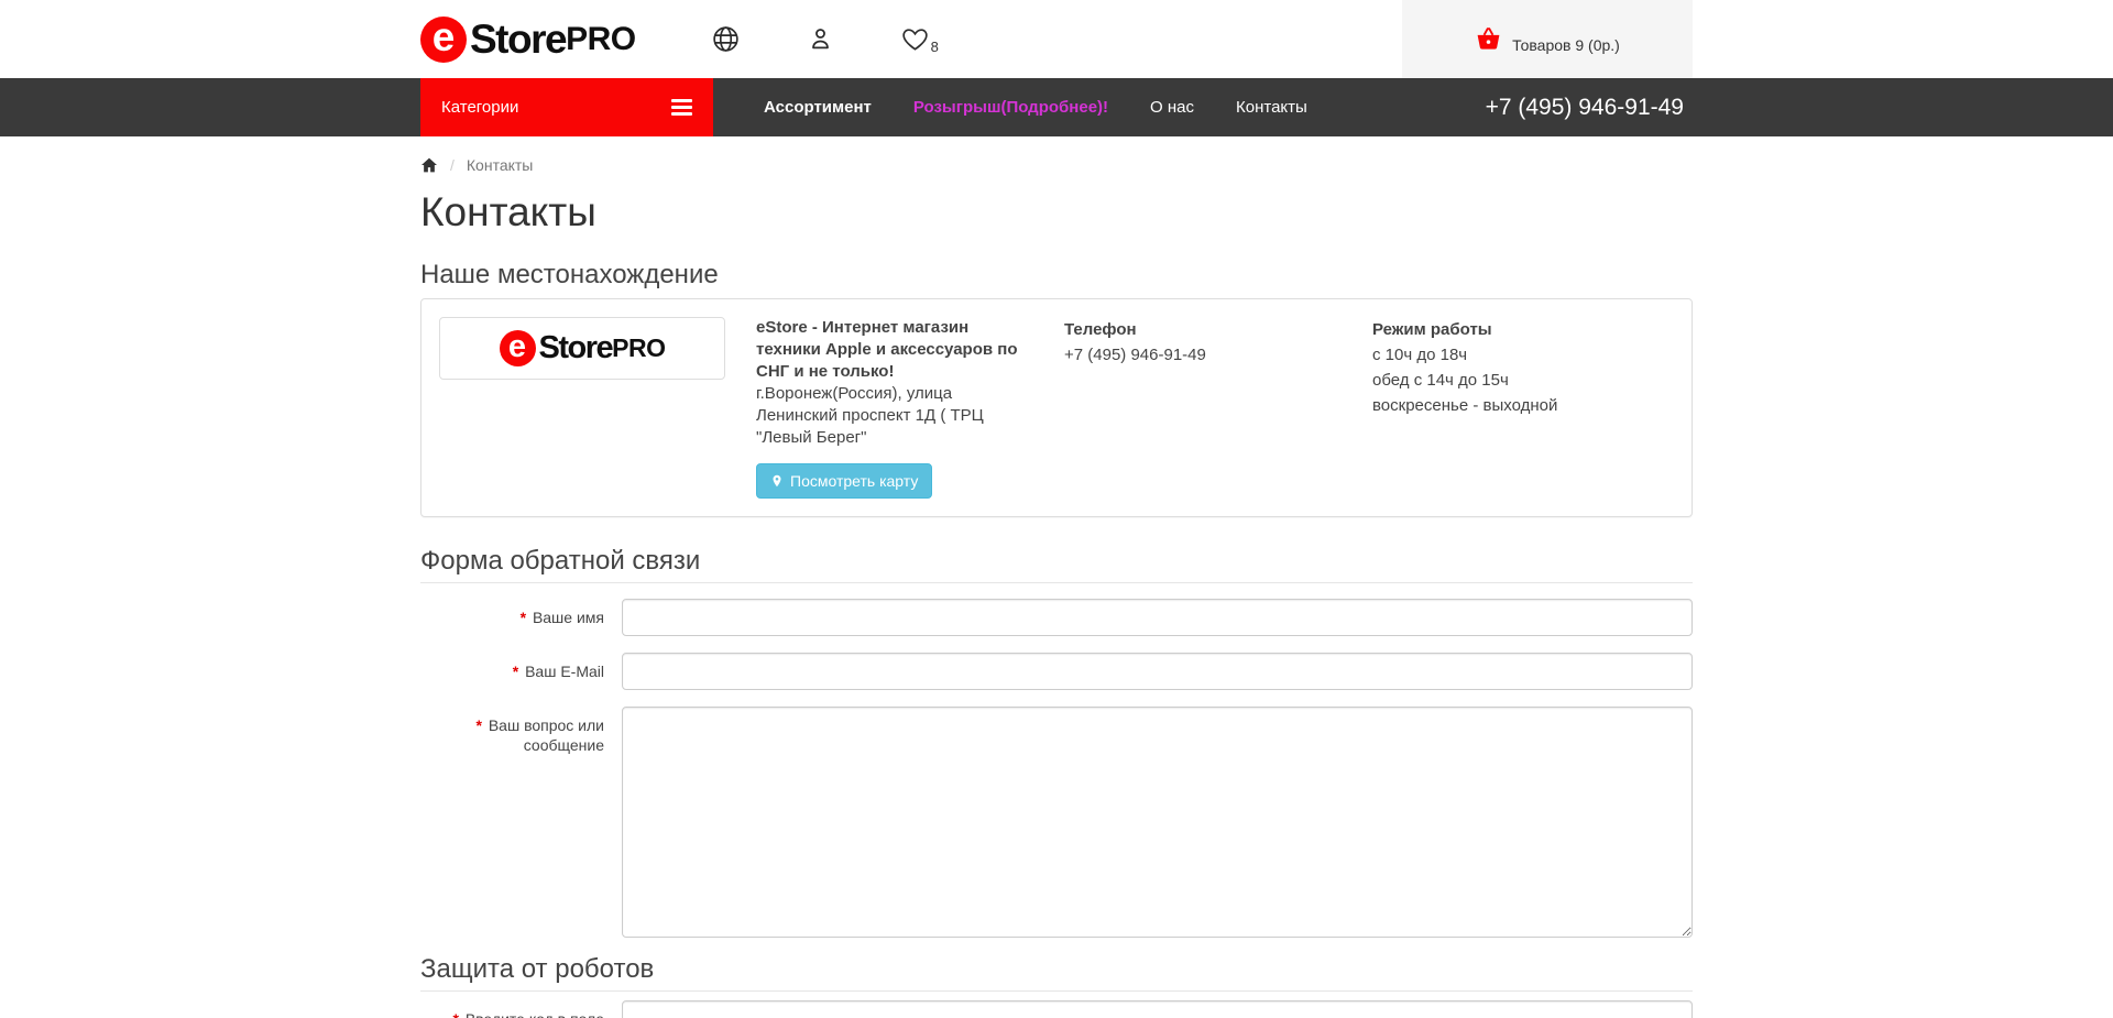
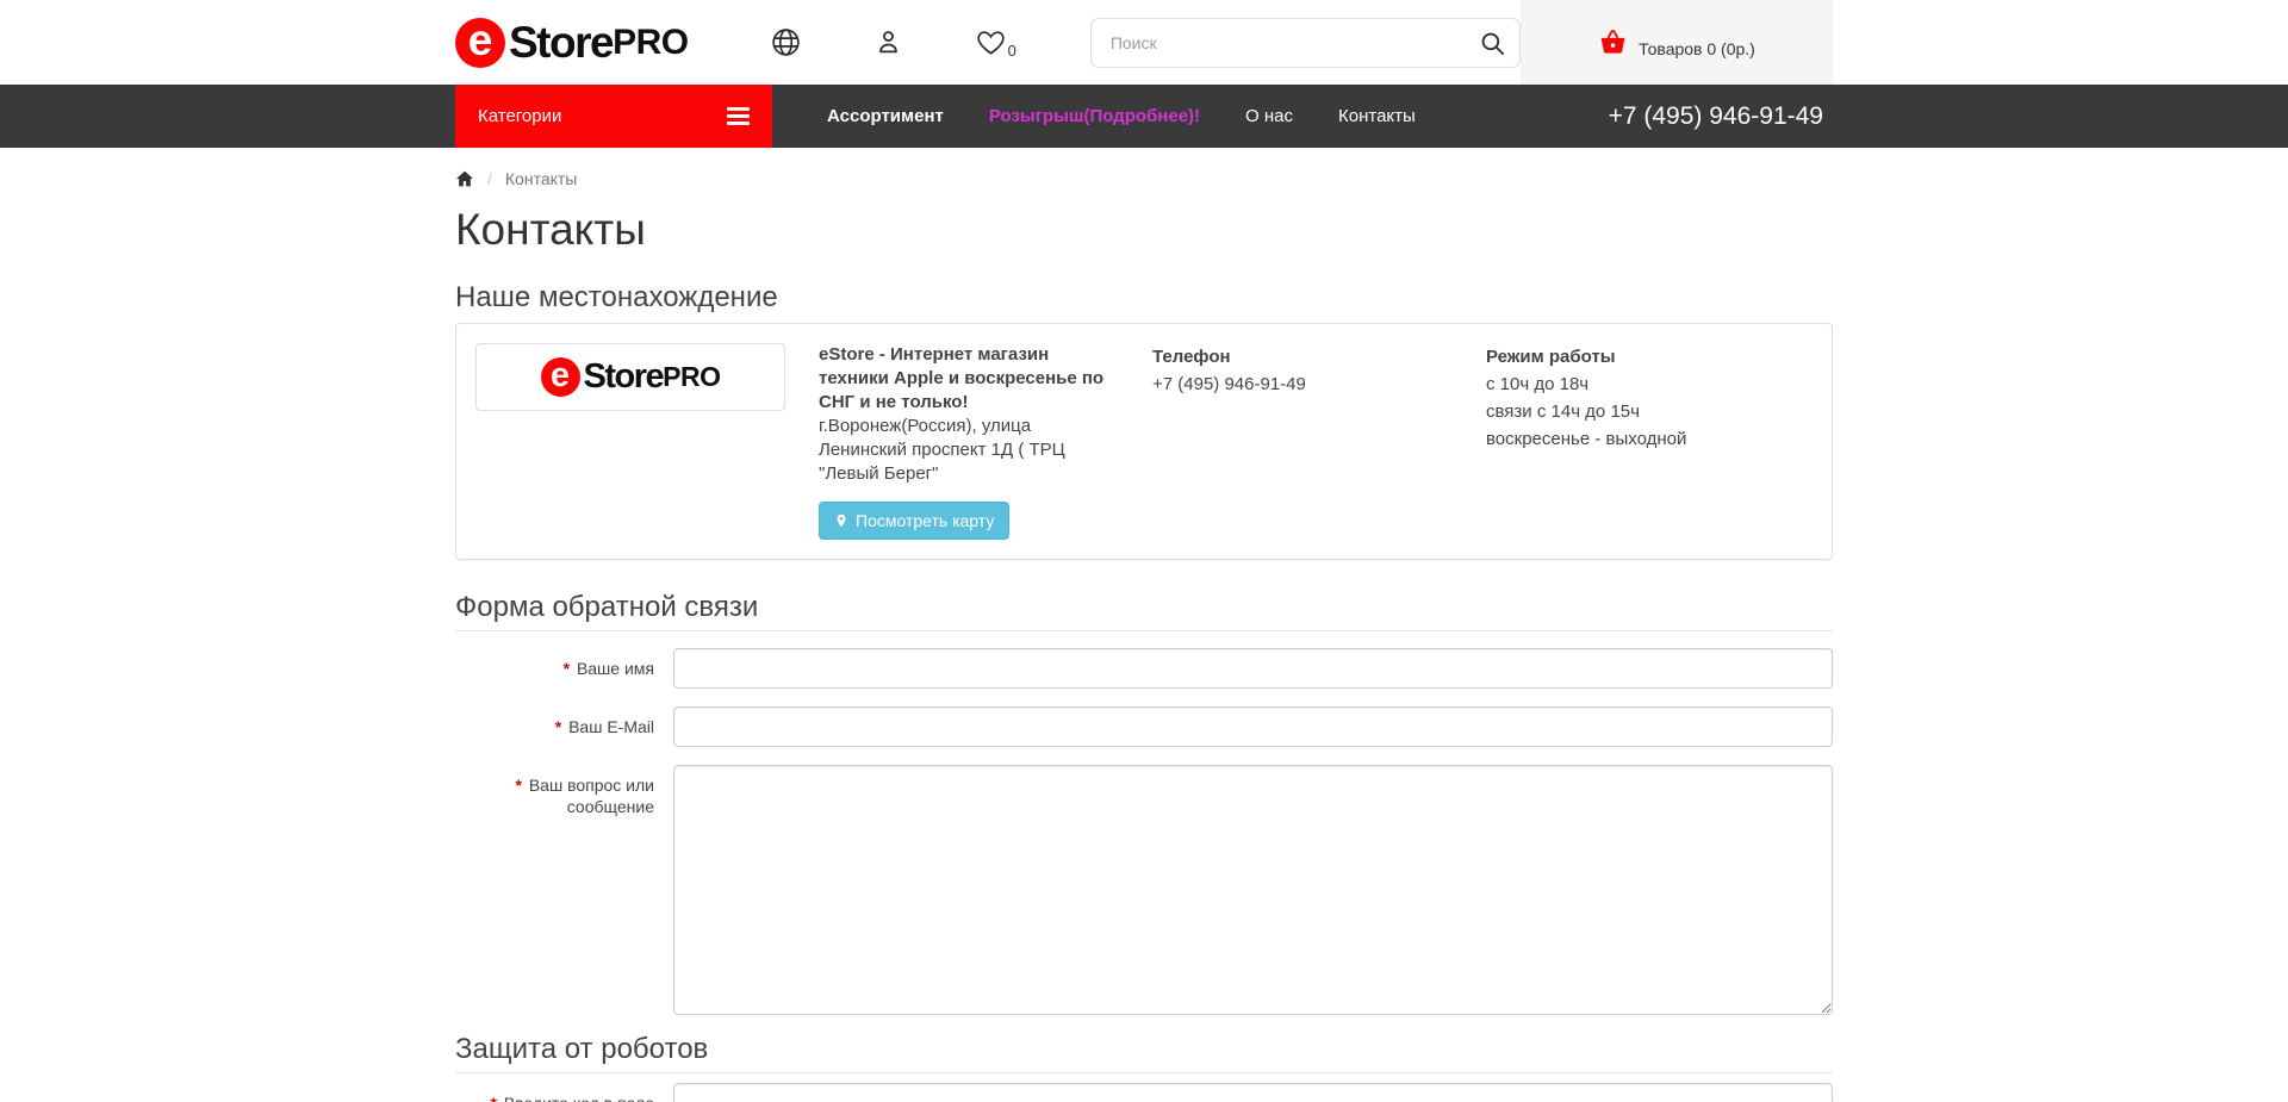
  e
  Store
  PRO
- 8
+ 0
+ Поиск
- Товаров 9 (0р.)
+ Товаров 0 (0р.)
  Категории
  Ассортимент
  Розыгрыш(Подробнее)!
  О нас
  Контакты
  +7 (495) 946-91-49
  /
  Контакты
  Контакты
  Наше местонахождение
  e
  Store
  PRO
- eStore - Интернет магазин техники Apple и аксессуаров по СНГ и не только!
+ eStore - Интернет магазин техники Apple и воскресенье по СНГ и не только!
  г.Воронеж(Россия), улица Ленинский проспект 1Д ( ТРЦ "Левый Берег"
  Посмотреть карту
  Телефон
  +7 (495) 946-91-49
  Режим работы
  с 10ч до 18ч
- обед с 14ч до 15ч
+ связи с 14ч до 15ч
  воскресенье - выходной
  Форма обратной связи
  * Ваше имя
  * Ваш E-Mail
  * Ваш вопрос или сообщение
  Защита от роботов
